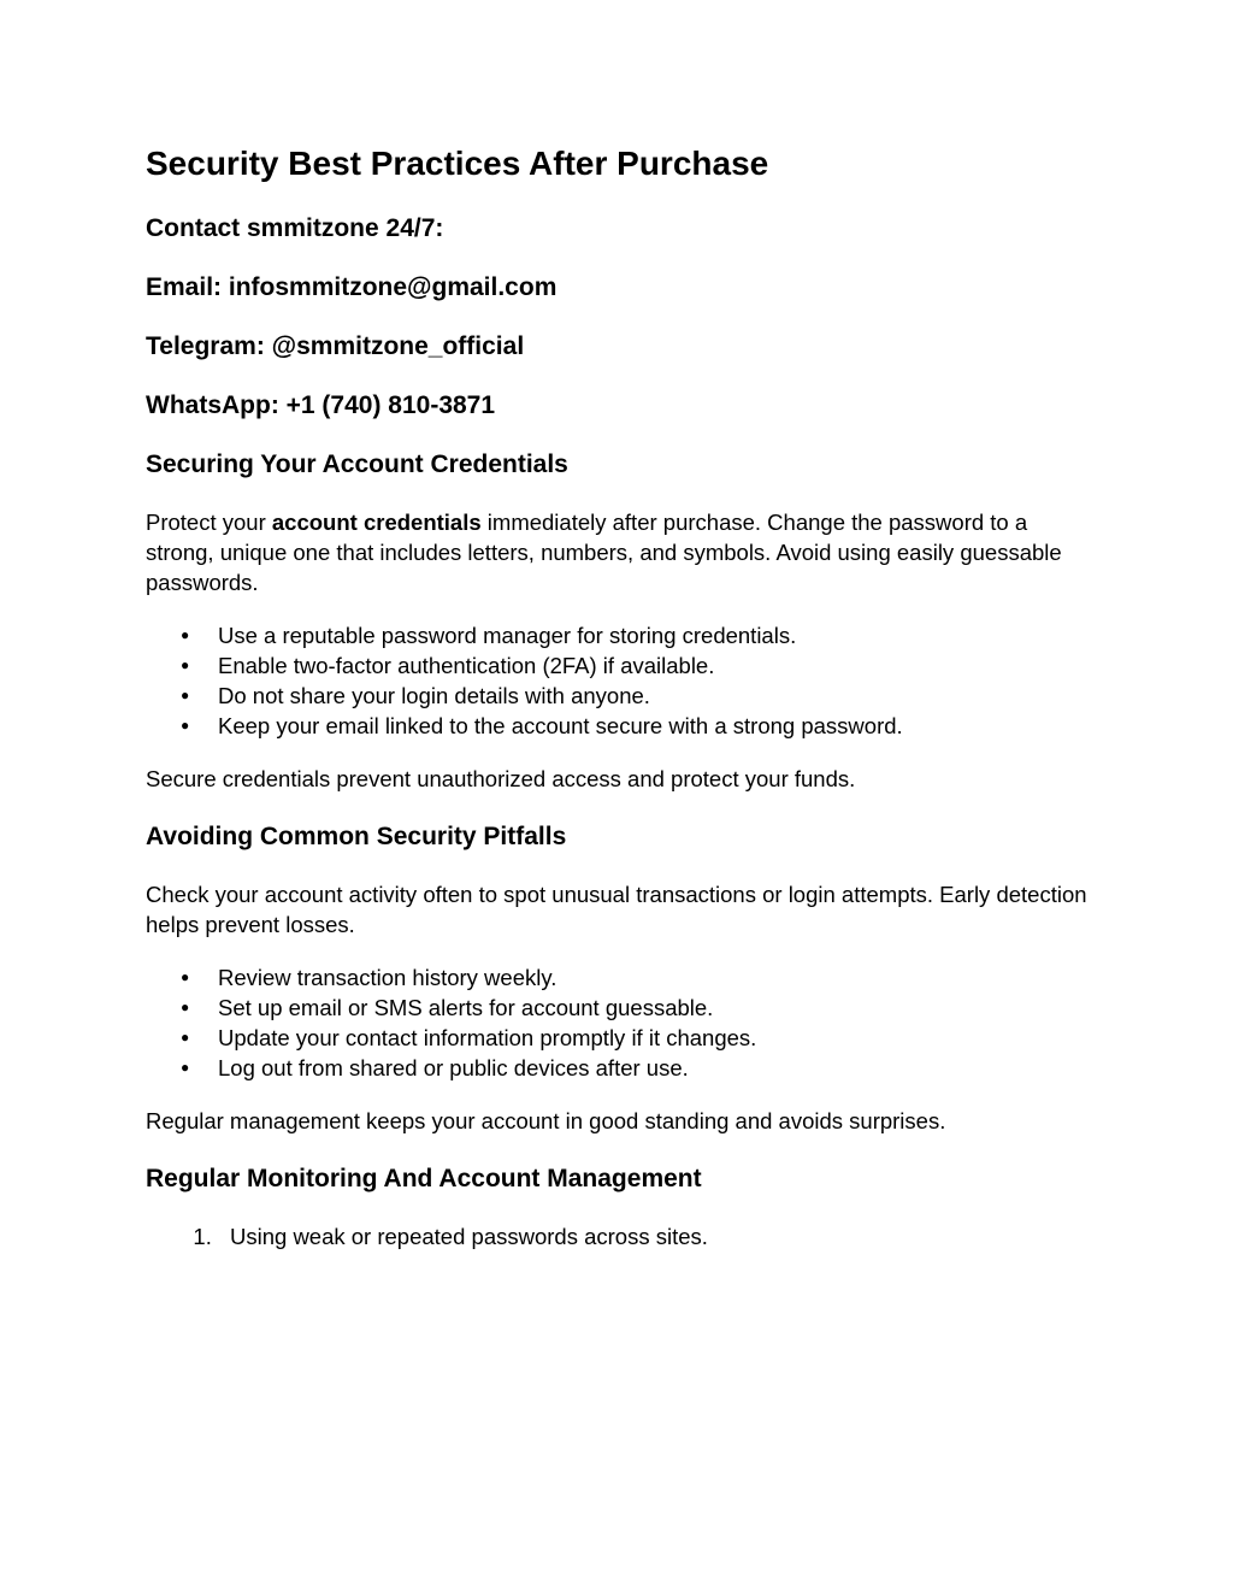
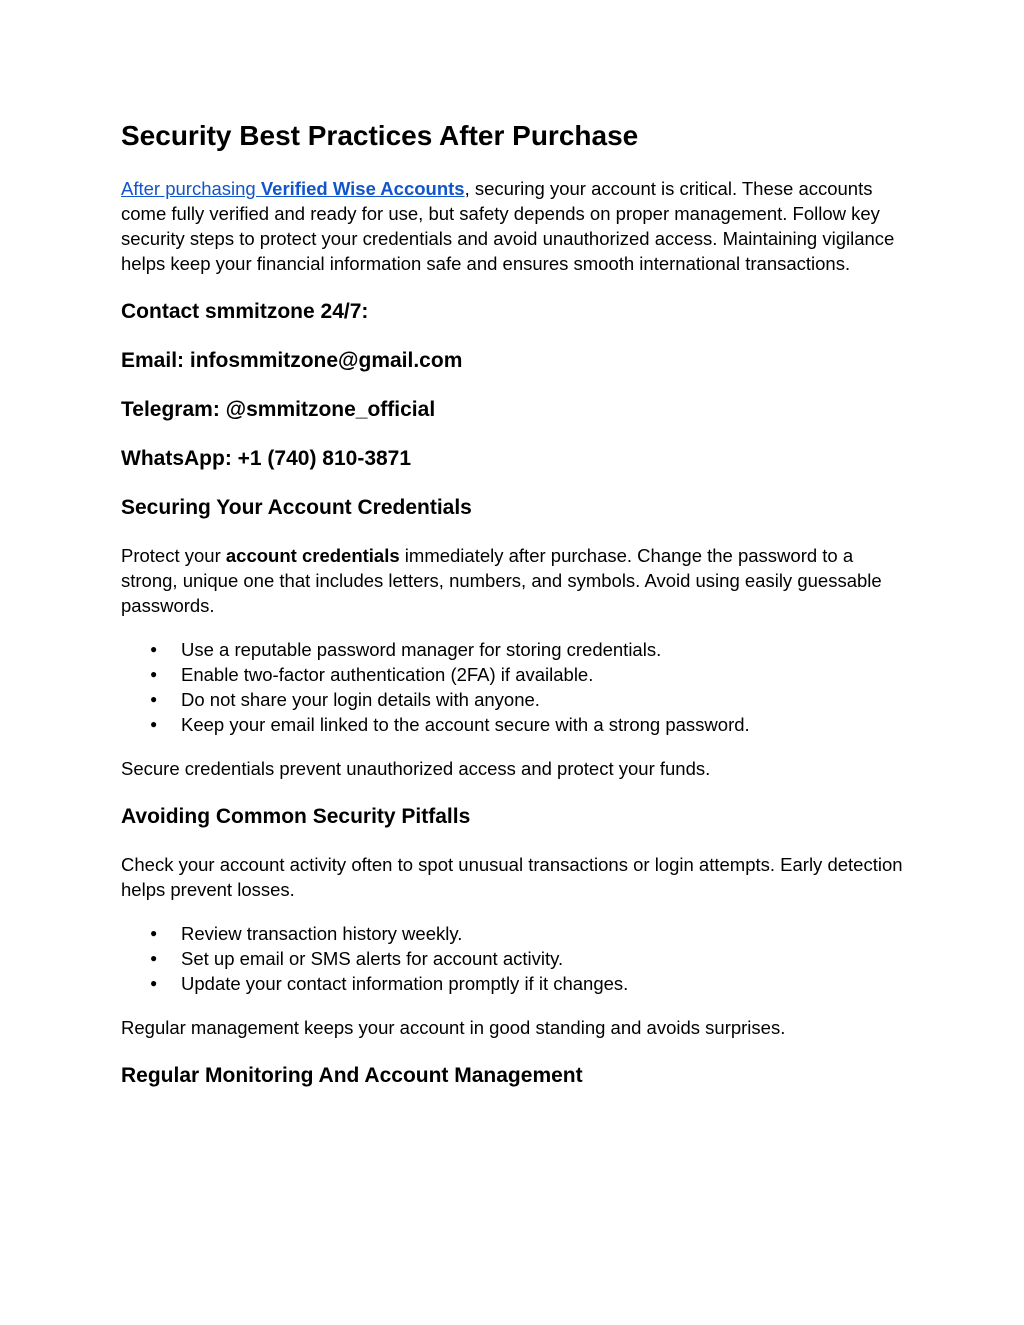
  Security Best Practices After Purchase
+ After purchasing Verified Wise Accounts, securing your account is critical. These accounts come fully verified and ready for use, but safety depends on proper management. Follow key security steps to protect your credentials and avoid unauthorized access. Maintaining vigilance helps keep your financial information safe and ensures smooth international transactions.
  Contact smmitzone 24/7:
  Email: infosmmitzone@gmail.com
  Telegram: @smmitzone_official
  WhatsApp: +1 (740) 810-3871
  Securing Your Account Credentials
  Protect your account credentials immediately after purchase. Change the password to a strong, unique one that includes letters, numbers, and symbols. Avoid using easily guessable passwords.
  Use a reputable password manager for storing credentials.
  Enable two-factor authentication (2FA) if available.
  Do not share your login details with anyone.
  Keep your email linked to the account secure with a strong password.
  Secure credentials prevent unauthorized access and protect your funds.
  Avoiding Common Security Pitfalls
  Check your account activity often to spot unusual transactions or login attempts. Early detection helps prevent losses.
  Review transaction history weekly.
- Set up email or SMS alerts for account guessable.
+ Set up email or SMS alerts for account activity.
  Update your contact information promptly if it changes.
- Log out from shared or public devices after use.
  Regular management keeps your account in good standing and avoids surprises.
  Regular Monitoring And Account Management
- Using weak or repeated passwords across sites.
